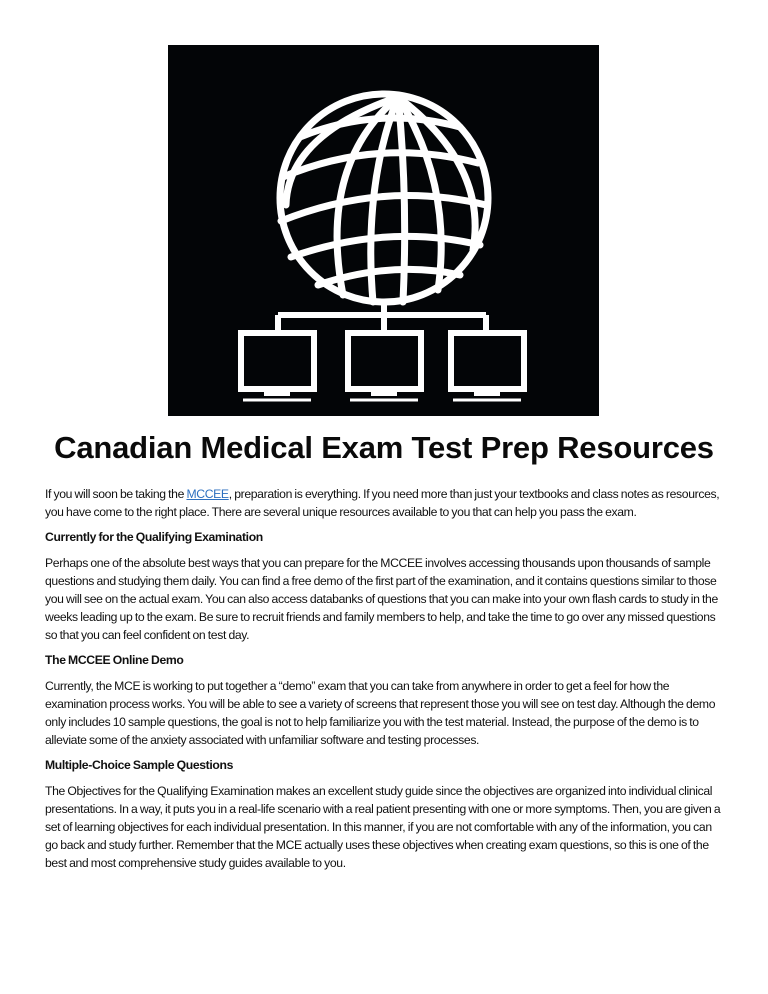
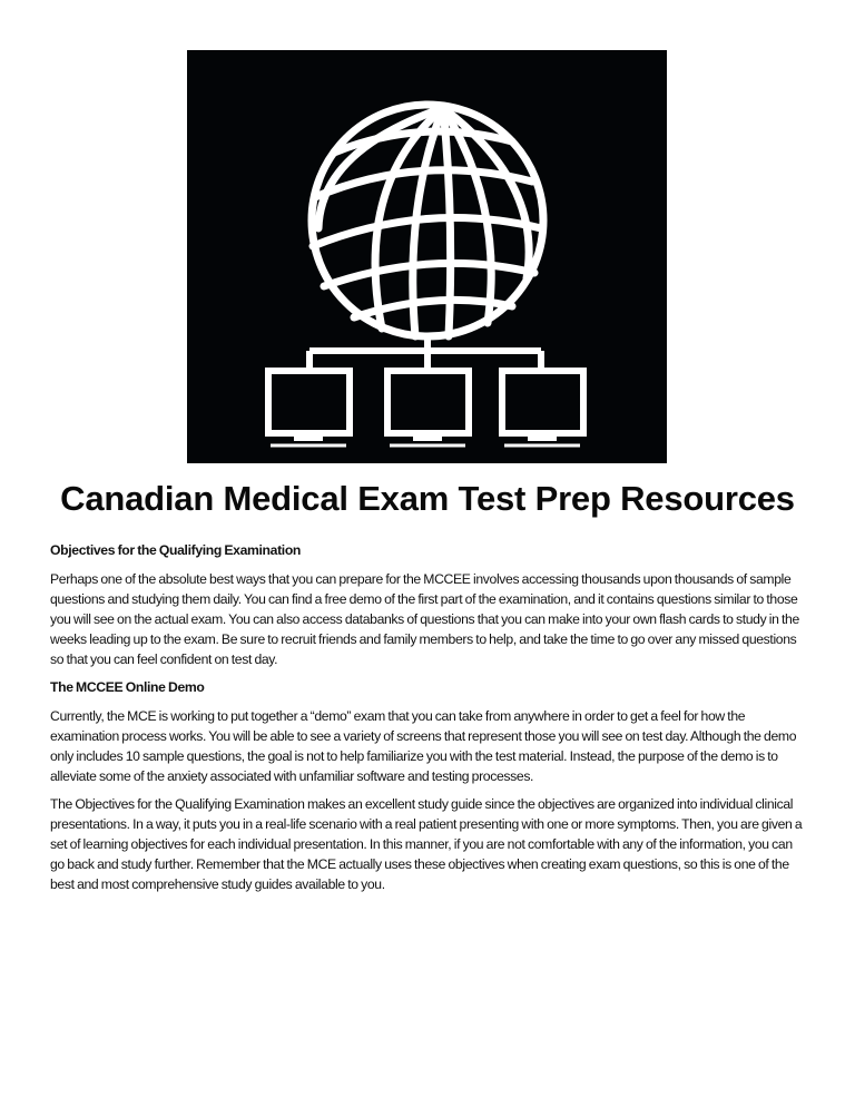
  Canadian Medical Exam Test Prep Resources
- If you will soon be taking the MCCEE, preparation is everything. If you need more than just your textbooks and class notes as resources, you have come to the right place. There are several unique resources available to you that can help you pass the exam.
- Currently for the Qualifying Examination
+ Objectives for the Qualifying Examination
  Perhaps one of the absolute best ways that you can prepare for the MCCEE involves accessing thousands upon thousands of sample questions and studying them daily. You can find a free demo of the first part of the examination, and it contains questions similar to those you will see on the actual exam. You can also access databanks of questions that you can make into your own flash cards to study in the weeks leading up to the exam. Be sure to recruit friends and family members to help, and take the time to go over any missed questions so that you can feel confident on test day.
  The MCCEE Online Demo
  Currently, the MCE is working to put together a “demo” exam that you can take from anywhere in order to get a feel for how the examination process works. You will be able to see a variety of screens that represent those you will see on test day. Although the demo only includes 10 sample questions, the goal is not to help familiarize you with the test material. Instead, the purpose of the demo is to alleviate some of the anxiety associated with unfamiliar software and testing processes.
- Multiple-Choice Sample Questions
  The Objectives for the Qualifying Examination makes an excellent study guide since the objectives are organized into individual clinical presentations. In a way, it puts you in a real-life scenario with a real patient presenting with one or more symptoms. Then, you are given a set of learning objectives for each individual presentation. In this manner, if you are not comfortable with any of the information, you can go back and study further. Remember that the MCE actually uses these objectives when creating exam questions, so this is one of the best and most comprehensive study guides available to you.
